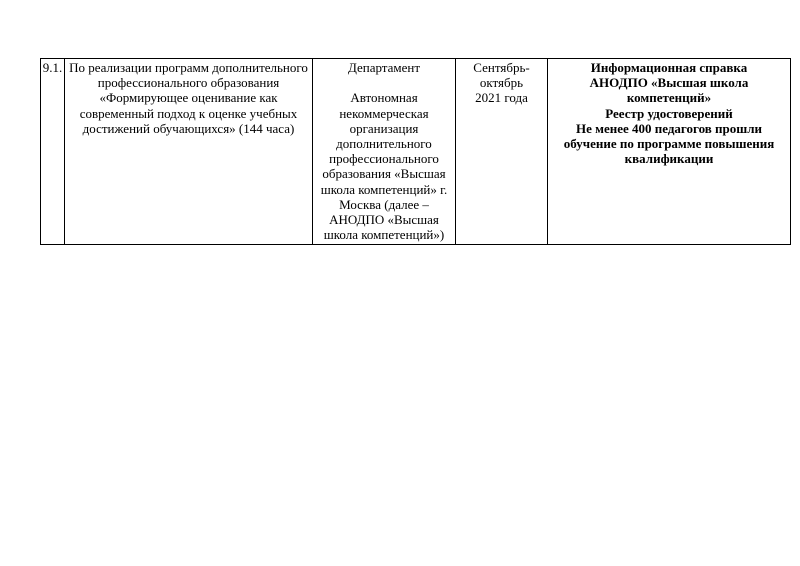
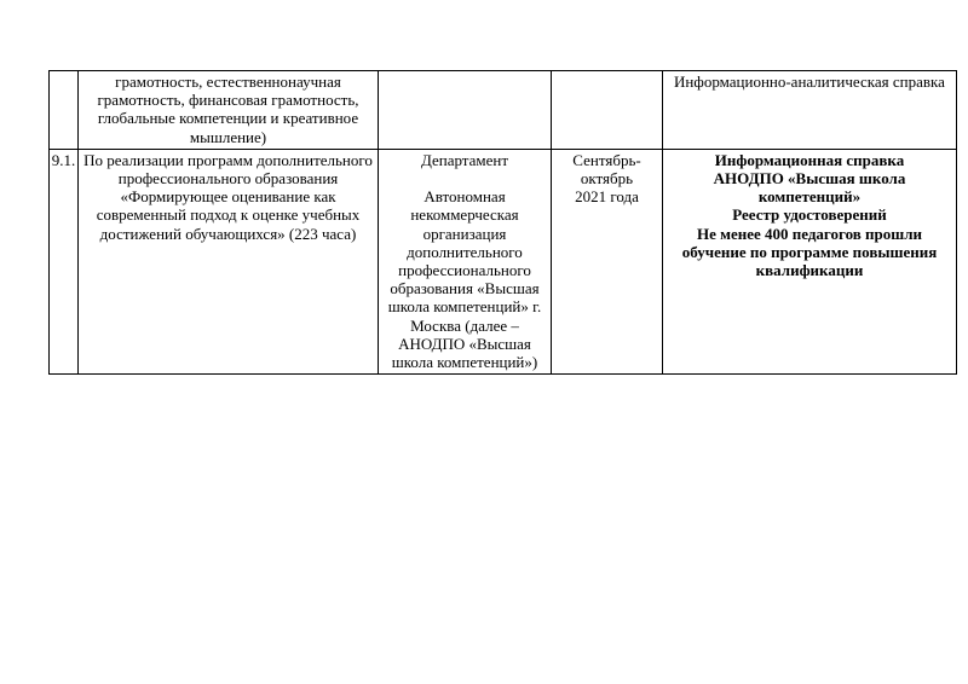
+ 	грамотность, естественнонаучная грамотность, финансовая грамотность, глобальные компетенции и креативное мышление)			Информационно-аналитическая справка
- 9.1.	По реализации программ дополнительного профессионального образования «Формирующее оценивание как современный подход к оценке учебных достижений обучающихся» (144 часа)	Департамент Автономная некоммерческая организация дополнительного профессионального образования «Высшая школа компетенций» г. Москва (далее – АНОДПО «Высшая школа компетенций»)	Сентябрь- октябрь 2021 года	Информационная справка АНОДПО «Высшая школа компетенций» Реестр удостоверений Не менее 400 педагогов прошли обучение по программе повышения квалификации
+ 9.1.	По реализации программ дополнительного профессионального образования «Формирующее оценивание как современный подход к оценке учебных достижений обучающихся» (223 часа)	Департамент Автономная некоммерческая организация дополнительного профессионального образования «Высшая школа компетенций» г. Москва (далее – АНОДПО «Высшая школа компетенций»)	Сентябрь- октябрь 2021 года	Информационная справка АНОДПО «Высшая школа компетенций» Реестр удостоверений Не менее 400 педагогов прошли обучение по программе повышения квалификации
